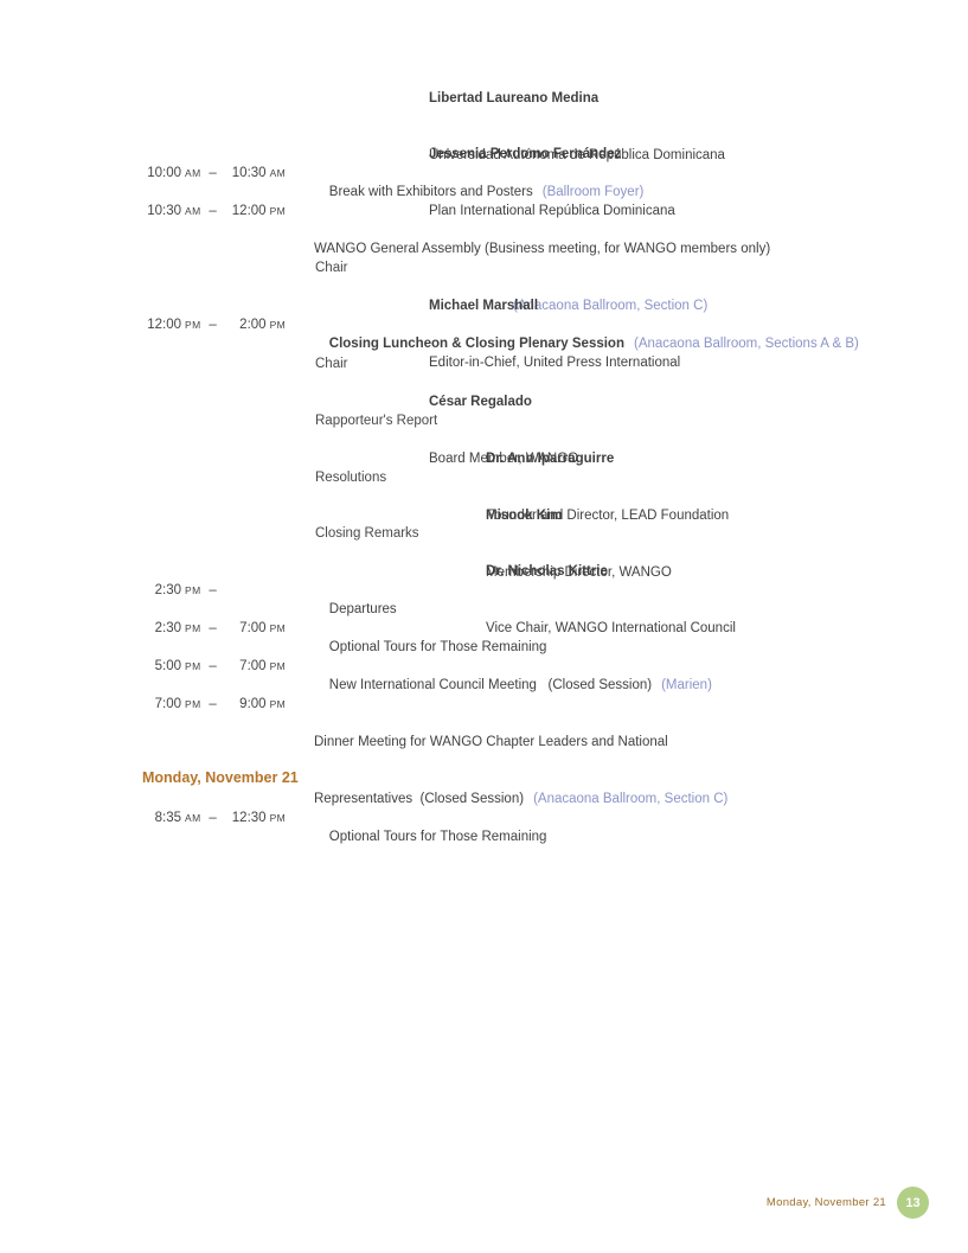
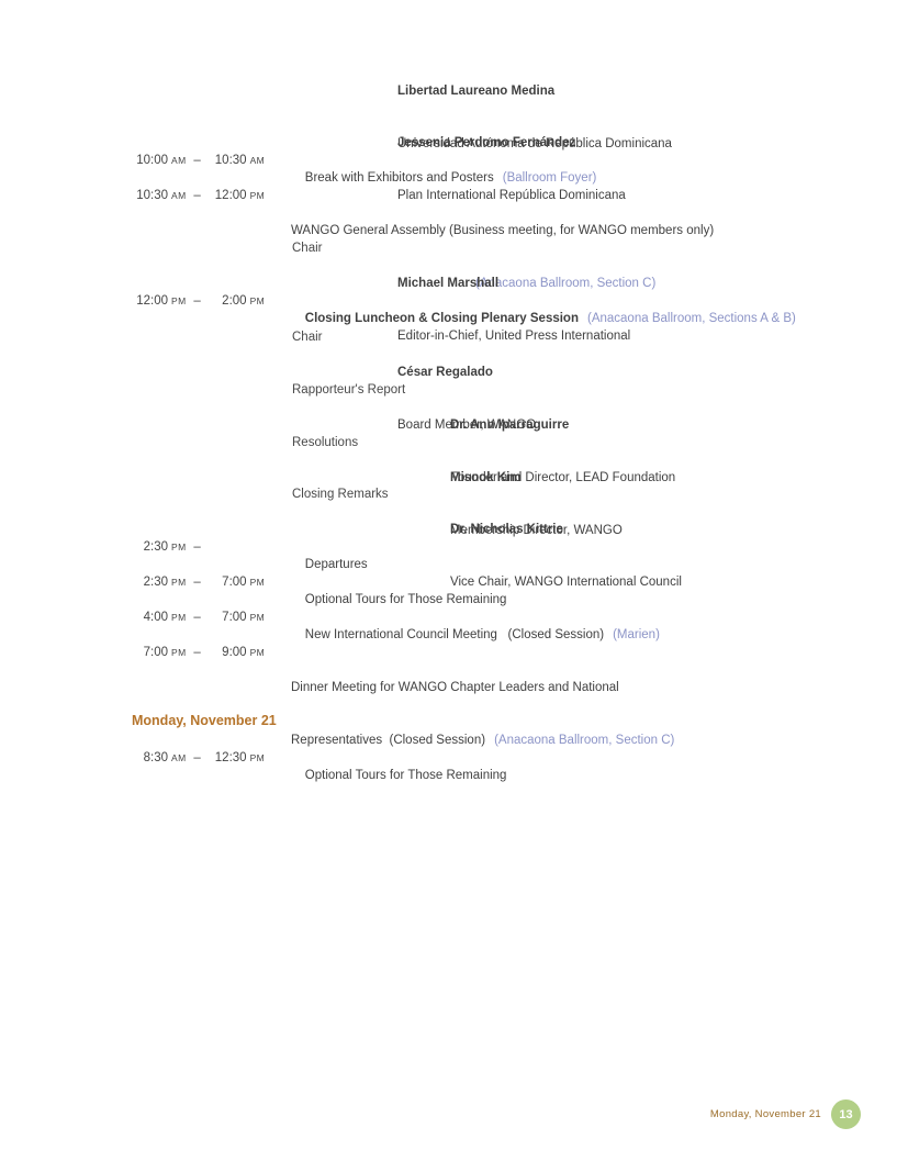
  Libertad Laureano Medina
  Universidad Autónoma de República Dominicana
  Jessenia Perdomo Fernández
  Plan International República Dominicana
  10:00 AM – 10:30 AM
  Break with Exhibitors and Posters (Ballroom Foyer)
  10:30 AM – 12:00 PM
  WANGO General Assembly (Business meeting, for WANGO members only)
  (Anacaona Ballroom, Section C)
  Chair
  Michael Marshall
  Editor-in-Chief, United Press International
  12:00 PM – 2:00 PM
  Closing Luncheon & Closing Plenary Session (Anacaona Ballroom, Sections A & B)
  Chair
  César Regalado
  Board Member, WANGO
  Rapporteur's Report
  Dr. Ann Iparraguirre
  Founder and Director, LEAD Foundation
  Resolutions
  Misook Kim
  Membership Director, WANGO
  Closing Remarks
  Dr. Nicholas Kittrie
  Vice Chair, WANGO International Council
  2:30 PM –
  Departures
  2:30 PM – 7:00 PM
  Optional Tours for Those Remaining
- 5:00 PM – 7:00 PM
+ 4:00 PM – 7:00 PM
  New International Council Meeting (Closed Session) (Marien)
  7:00 PM – 9:00 PM
  Dinner Meeting for WANGO Chapter Leaders and National
  Representatives (Closed Session) (Anacaona Ballroom, Section C)
  Monday, November 21
- 8:35 AM – 12:30 PM
+ 8:30 AM – 12:30 PM
  Optional Tours for Those Remaining
  Monday, November 21
  13
